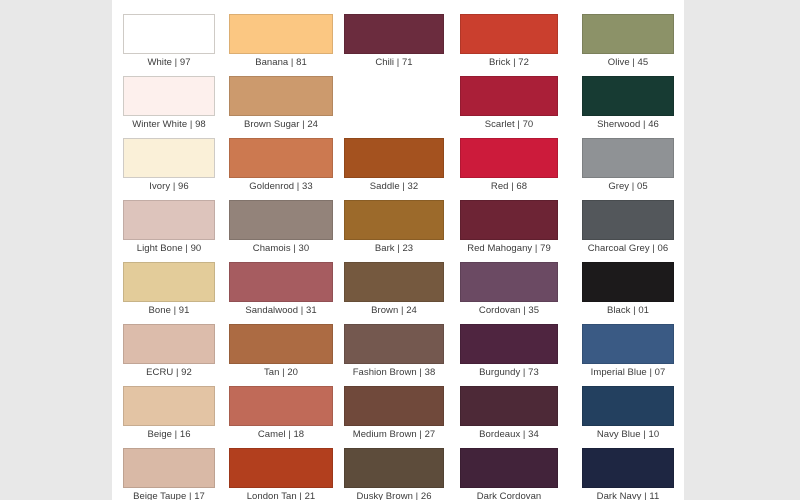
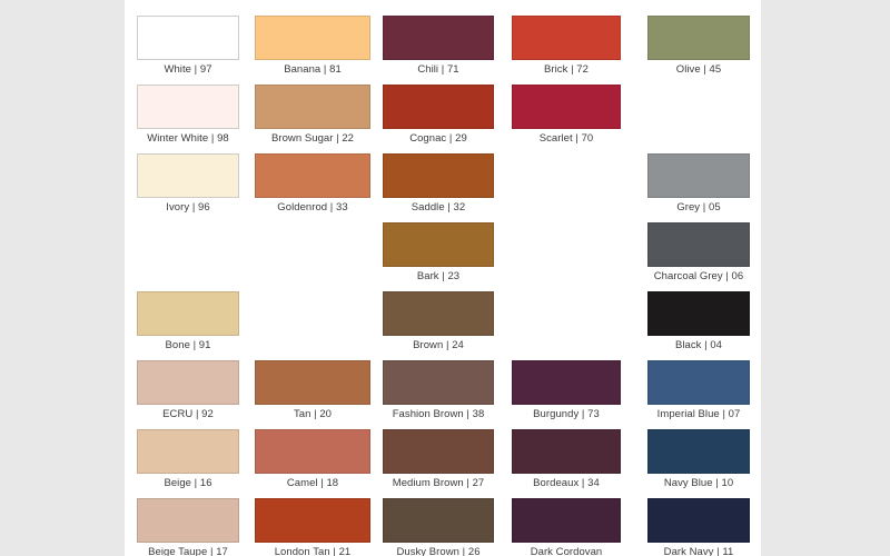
  White | 97
  Banana | 81
  Chili | 71
  Brick | 72
  Olive | 45
  Winter White | 98
- Brown Sugar | 24
+ Brown Sugar | 22
+ Cognac | 29
  Scarlet | 70
- Sherwood | 46
  Ivory | 96
  Goldenrod | 33
  Saddle | 32
- Red | 68
  Grey | 05
- Light Bone | 90
- Chamois | 30
  Bark | 23
- Red Mahogany | 79
  Charcoal Grey | 06
  Bone | 91
- Sandalwood | 31
  Brown | 24
- Cordovan | 35
- Black | 01
+ Black | 04
  ECRU | 92
  Tan | 20
  Fashion Brown | 38
  Burgundy | 73
  Imperial Blue | 07
  Beige | 16
  Camel | 18
  Medium Brown | 27
  Bordeaux | 34
  Navy Blue | 10
  Beige Taupe | 17
  London Tan | 21
  Dusky Brown | 26
  Dark Cordovan
  Dark Navy | 11
